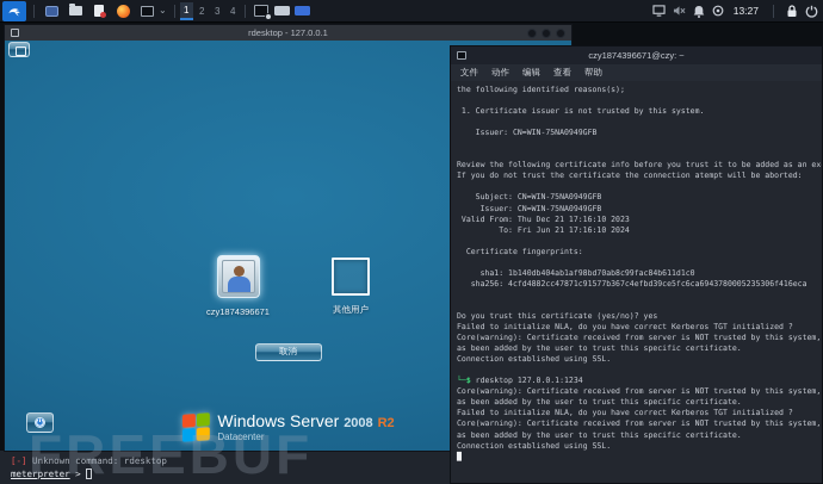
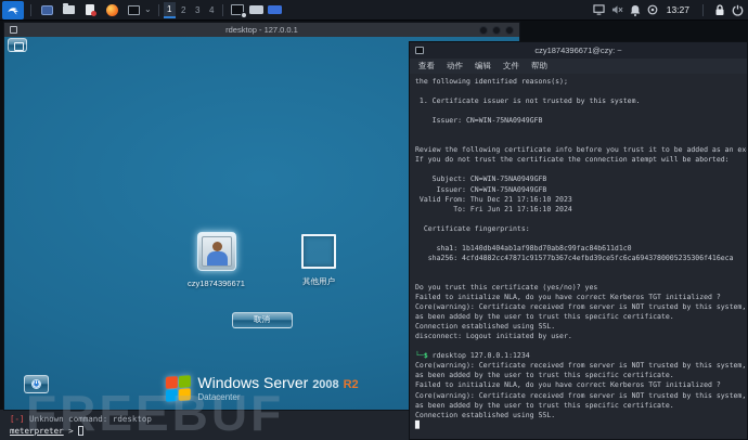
  ⌄
  1
  2
  3
  4
  13:27
  [-] Unknown command: rdesktop
  meterpreter >
  rdesktop - 127.0.0.1
  czy1874396671
  其他用户
  取消
  Windows Server 2008 R2
  Datacenter
  czy1874396671@czy: ~
- 文件
+ 查看
  动作
  编辑
- 查看
+ 文件
  帮助
  the following identified reasons(s);
  1. Certificate issuer is not trusted by this system.
  Issuer: CN=WIN-75NA0949GFB
  Review the following certificate info before you trust it to be added as an ex
  If you do not trust the certificate the connection atempt will be aborted:
  Subject: CN=WIN-75NA0949GFB
  Issuer: CN=WIN-75NA0949GFB
  Valid From: Thu Dec 21 17:16:10 2023
  To: Fri Jun 21 17:16:10 2024
  Certificate fingerprints:
  sha1: 1b140db404ab1af98bd70ab8c99fac84b611d1c0
  sha256: 4cfd4882cc47871c91577b367c4efbd39ce5fc6ca6943780005235306f416eca
  Do you trust this certificate (yes/no)? yes
  Failed to initialize NLA, do you have correct Kerberos TGT initialized ?
  Core(warning): Certificate received from server is NOT trusted by this system,
  as been added by the user to trust this specific certificate.
  Connection established using SSL.
+ disconnect: Logout initiated by user.
  └─$ rdesktop 127.0.0.1:1234
  Core(warning): Certificate received from server is NOT trusted by this system,
  as been added by the user to trust this specific certificate.
  Failed to initialize NLA, do you have correct Kerberos TGT initialized ?
  Core(warning): Certificate received from server is NOT trusted by this system,
  as been added by the user to trust this specific certificate.
  Connection established using SSL.
  █
  FREEBUF
